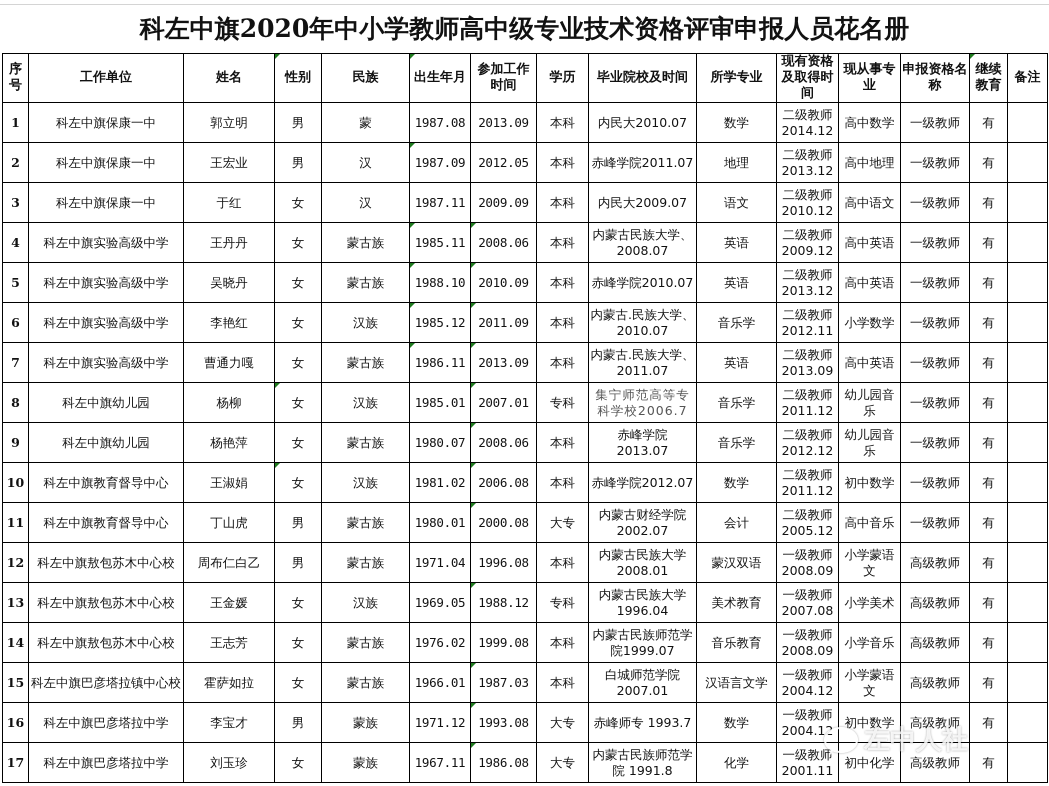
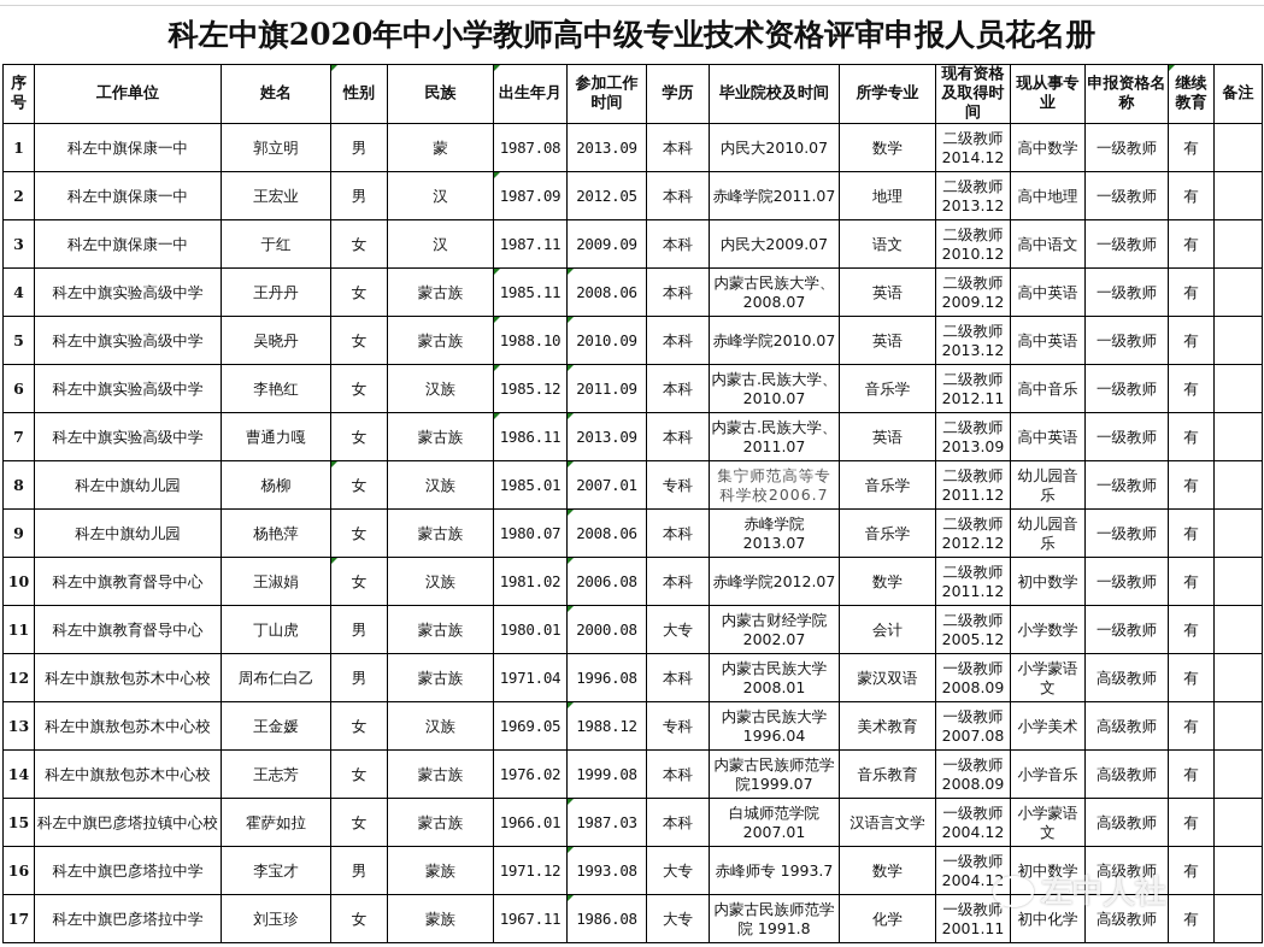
  科左中旗2020年中小学教师高中级专业技术资格评审申报人员花名册
  序号	工作单位	姓名	性别	民族	出生年月	参加工作时间	学历	毕业院校及时间	所学专业	现有资格及取得时间	现从事专业	申报资格名称	继续教育	备注
  1	科左中旗保康一中	郭立明	男	蒙	1987.08	2013.09	本科	内民大2010.07	数学	二级教师 2014.12	高中数学	一级教师	有
  2	科左中旗保康一中	王宏业	男	汉	1987.09	2012.05	本科	赤峰学院2011.07	地理	二级教师 2013.12	高中地理	一级教师	有
  3	科左中旗保康一中	于红	女	汉	1987.11	2009.09	本科	内民大2009.07	语文	二级教师 2010.12	高中语文	一级教师	有
  4	科左中旗实验高级中学	王丹丹	女	蒙古族	1985.11	2008.06	本科	内蒙古民族大学、2008.07	英语	二级教师 2009.12	高中英语	一级教师	有
  5	科左中旗实验高级中学	吴晓丹	女	蒙古族	1988.10	2010.09	本科	赤峰学院2010.07	英语	二级教师 2013.12	高中英语	一级教师	有
- 6	科左中旗实验高级中学	李艳红	女	汉族	1985.12	2011.09	本科	内蒙古.民族大学、2010.07	音乐学	二级教师 2012.11	小学数学	一级教师	有
+ 6	科左中旗实验高级中学	李艳红	女	汉族	1985.12	2011.09	本科	内蒙古.民族大学、2010.07	音乐学	二级教师 2012.11	高中音乐	一级教师	有
  7	科左中旗实验高级中学	曹通力嘎	女	蒙古族	1986.11	2013.09	本科	内蒙古.民族大学、2011.07	英语	二级教师 2013.09	高中英语	一级教师	有
  8	科左中旗幼儿园	杨柳	女	汉族	1985.01	2007.01	专科	集宁师范高等专科学校2006.7	音乐学	二级教师 2011.12	幼儿园音乐	一级教师	有
  9	科左中旗幼儿园	杨艳萍	女	蒙古族	1980.07	2008.06	本科	赤峰学院 2013.07	音乐学	二级教师 2012.12	幼儿园音乐	一级教师	有
  10	科左中旗教育督导中心	王淑娟	女	汉族	1981.02	2006.08	本科	赤峰学院2012.07	数学	二级教师 2011.12	初中数学	一级教师	有
- 11	科左中旗教育督导中心	丁山虎	男	蒙古族	1980.01	2000.08	大专	内蒙古财经学院 2002.07	会计	二级教师 2005.12	高中音乐	一级教师	有
+ 11	科左中旗教育督导中心	丁山虎	男	蒙古族	1980.01	2000.08	大专	内蒙古财经学院 2002.07	会计	二级教师 2005.12	小学数学	一级教师	有
  12	科左中旗敖包苏木中心校	周布仁白乙	男	蒙古族	1971.04	1996.08	本科	内蒙古民族大学 2008.01	蒙汉双语	一级教师 2008.09	小学蒙语文	高级教师	有
  13	科左中旗敖包苏木中心校	王金媛	女	汉族	1969.05	1988.12	专科	内蒙古民族大学 1996.04	美术教育	一级教师 2007.08	小学美术	高级教师	有
  14	科左中旗敖包苏木中心校	王志芳	女	蒙古族	1976.02	1999.08	本科	内蒙古民族师范学院1999.07	音乐教育	一级教师 2008.09	小学音乐	高级教师	有
  15	科左中旗巴彦塔拉镇中心校	霍萨如拉	女	蒙古族	1966.01	1987.03	本科	白城师范学院 2007.01	汉语言文学	一级教师 2004.12	小学蒙语文	高级教师	有
  16	科左中旗巴彦塔拉中学	李宝才	男	蒙族	1971.12	1993.08	大专	赤峰师专 1993.7	数学	一级教师 2004.12	初中数学	高级教师	有
  17	科左中旗巴彦塔拉中学	刘玉珍	女	蒙族	1967.11	1986.08	大专	内蒙古民族师范学院 1991.8	化学	一级教师 2001.11	初中化学	高级教师	有
  左中人社
